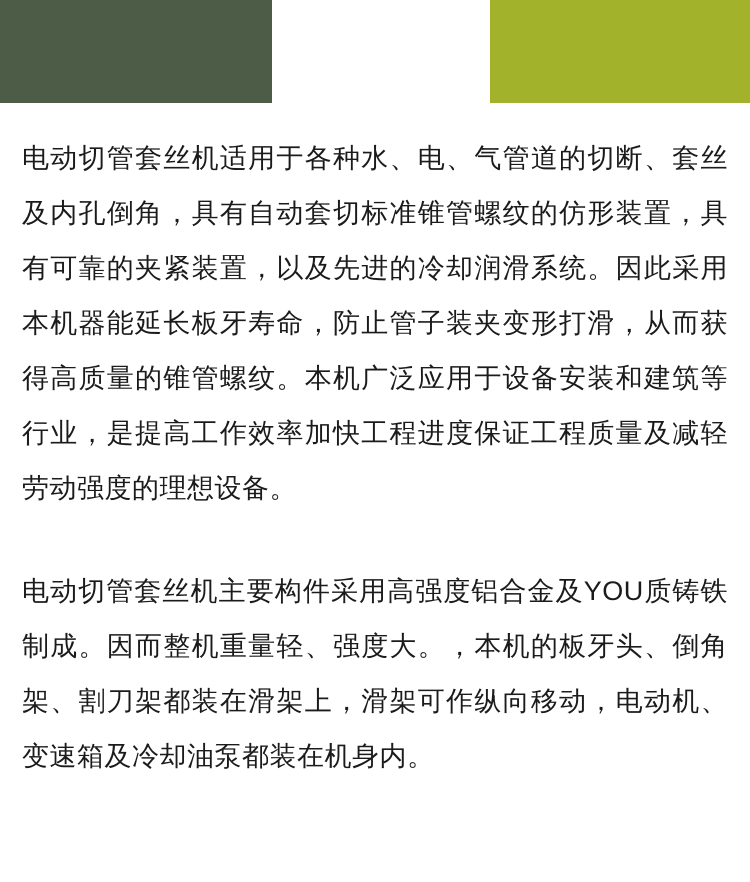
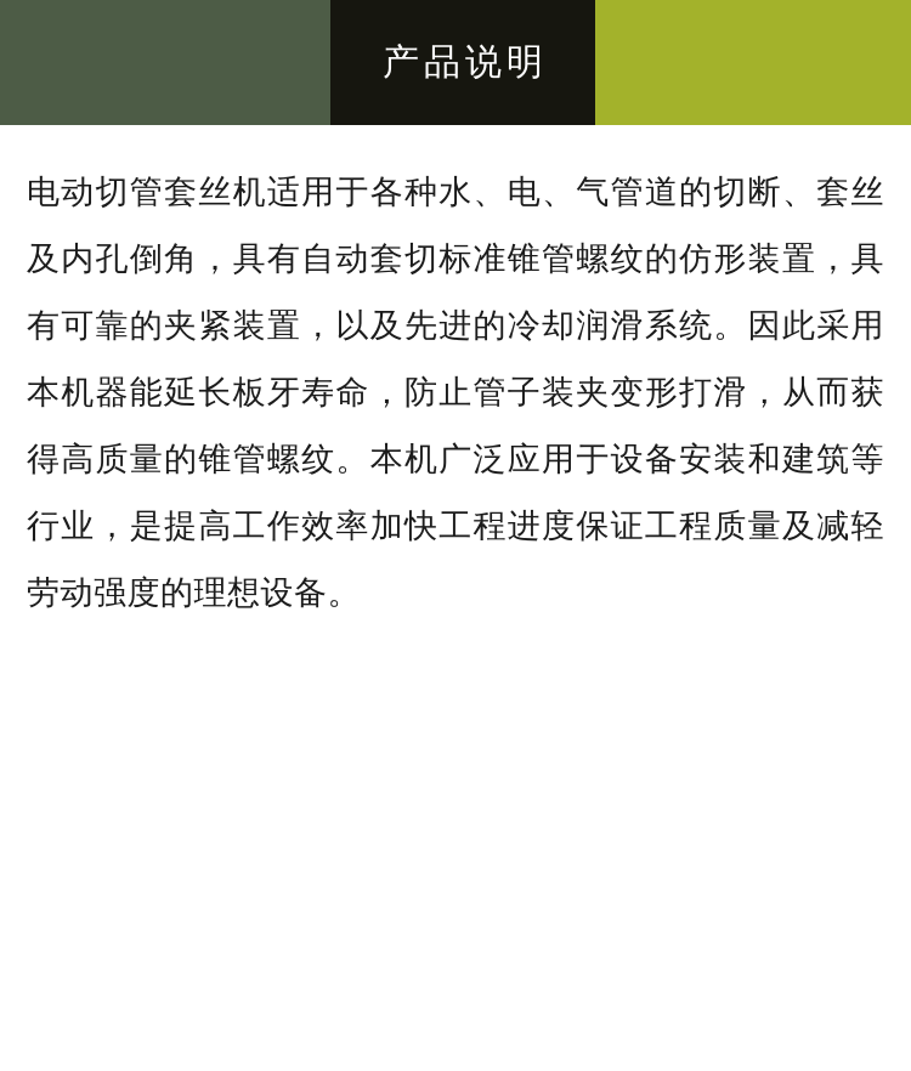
+ 产品说明
  电动切管套丝机适用于各种水、电、气管道的切断、套丝及内孔倒角，具有自动套切标准锥管螺纹的仿形装置，具有可靠的夹紧装置，以及先进的冷却润滑系统。因此采用本机器能延长板牙寿命，防止管子装夹变形打滑，从而获得高质量的锥管螺纹。本机广泛应用于设备安装和建筑等行业，是提高工作效率加快工程进度保证工程质量及减轻劳动强度的理想设备。
- 电动切管套丝机主要构件采用高强度铝合金及YOU质铸铁制成。因而整机重量轻、强度大。，本机的板牙头、倒角架、割刀架都装在滑架上，滑架可作纵向移动，电动机、变速箱及冷却油泵都装在机身内。
